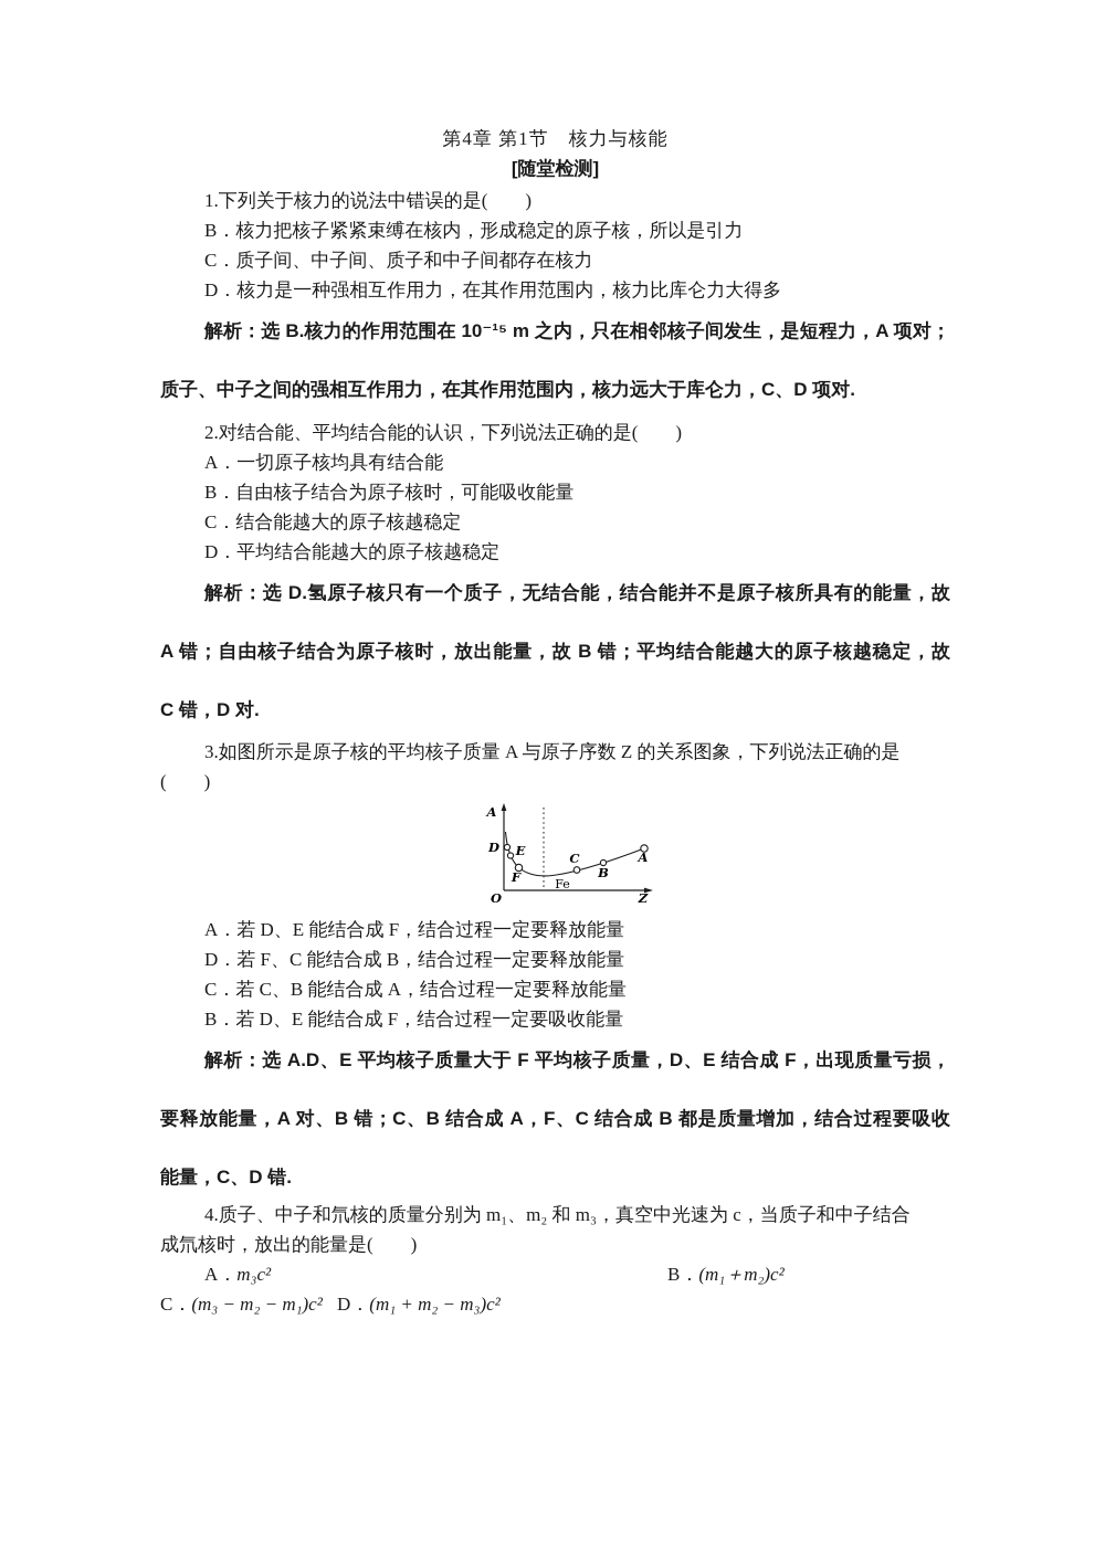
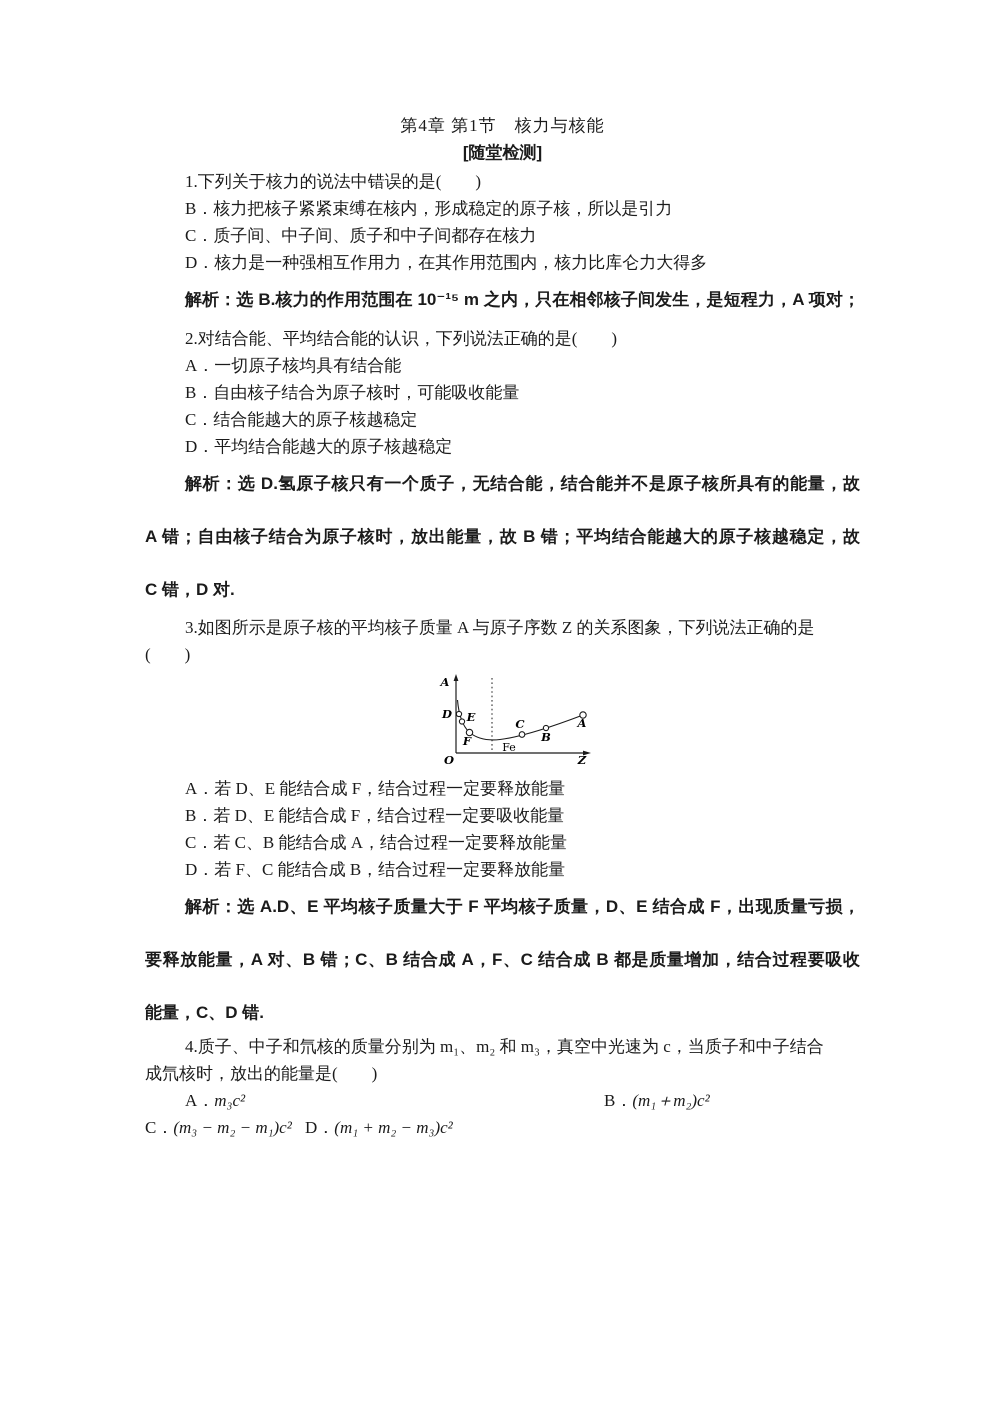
  第4章 第1节 核力与核能
  [随堂检测]
  1.下列关于核力的说法中错误的是( )
  B．核力把核子紧紧束缚在核内，形成稳定的原子核，所以是引力
  C．质子间、中子间、质子和中子间都存在核力
  D．核力是一种强相互作用力，在其作用范围内，核力比库仑力大得多
  解析：选 B.核力的作用范围在 10⁻¹⁵ m 之内，只在相邻核子间发生，是短程力，A 项对；
- 质子、中子之间的强相互作用力，在其作用范围内，核力远大于库仑力，C、D 项对.
  2.对结合能、平均结合能的认识，下列说法正确的是( )
  A．一切原子核均具有结合能
  B．自由核子结合为原子核时，可能吸收能量
  C．结合能越大的原子核越稳定
  D．平均结合能越大的原子核越稳定
  解析：选 D.氢原子核只有一个质子，无结合能，结合能并不是原子核所具有的能量，故
  A 错；自由核子结合为原子核时，放出能量，故 B 错；平均结合能越大的原子核越稳定，故
  C 错，D 对.
  3.如图所示是原子核的平均核子质量 A 与原子序数 Z 的关系图象，下列说法正确的是
  ( )
  A
  Z
  O
  Fe
  D
  E
  F
  C
  B
  A
  A．若 D、E 能结合成 F，结合过程一定要释放能量
- D．若 F、C 能结合成 B，结合过程一定要释放能量
+ B．若 D、E 能结合成 F，结合过程一定要吸收能量
  C．若 C、B 能结合成 A，结合过程一定要释放能量
- B．若 D、E 能结合成 F，结合过程一定要吸收能量
+ D．若 F、C 能结合成 B，结合过程一定要释放能量
  解析：选 A.D、E 平均核子质量大于 F 平均核子质量，D、E 结合成 F，出现质量亏损，
  要释放能量，A 对、B 错；C、B 结合成 A，F、C 结合成 B 都是质量增加，结合过程要吸收
  能量，C、D 错.
  4.质子、中子和氘核的质量分别为 m₁、m₂ 和 m₃，真空中光速为 c，当质子和中子结合
  成氘核时，放出的能量是( )
  A．m₃c²
  B．(m₁＋m₂)c²
  C．(m₃ − m₂ − m₁)c²
  D．(m₁ + m₂ − m₃)c²
